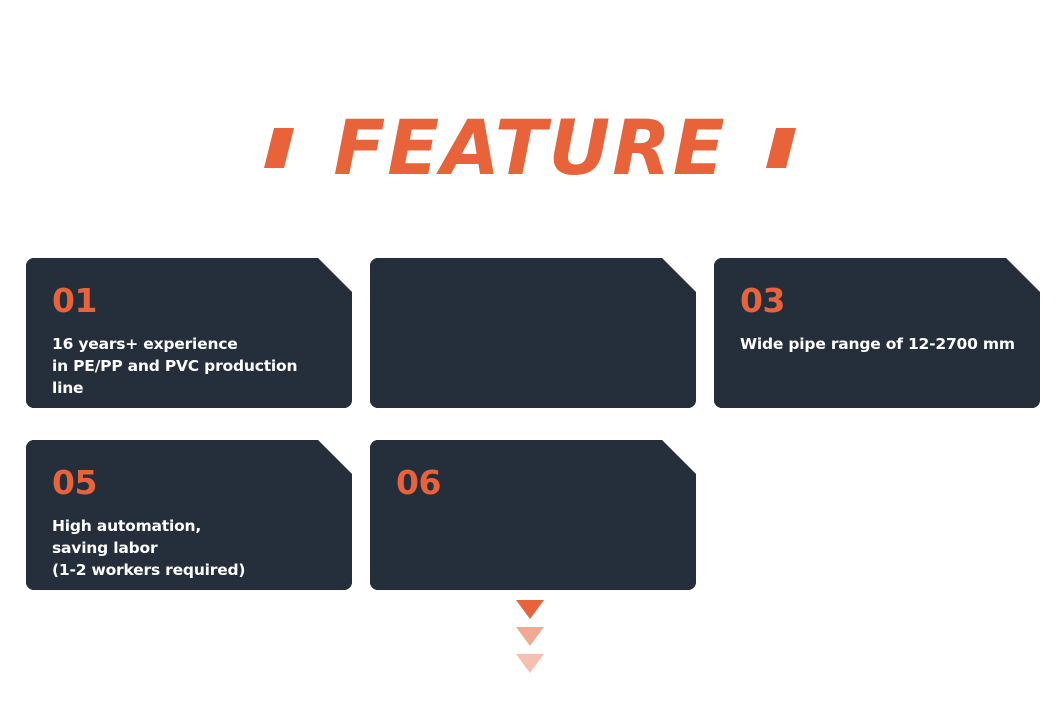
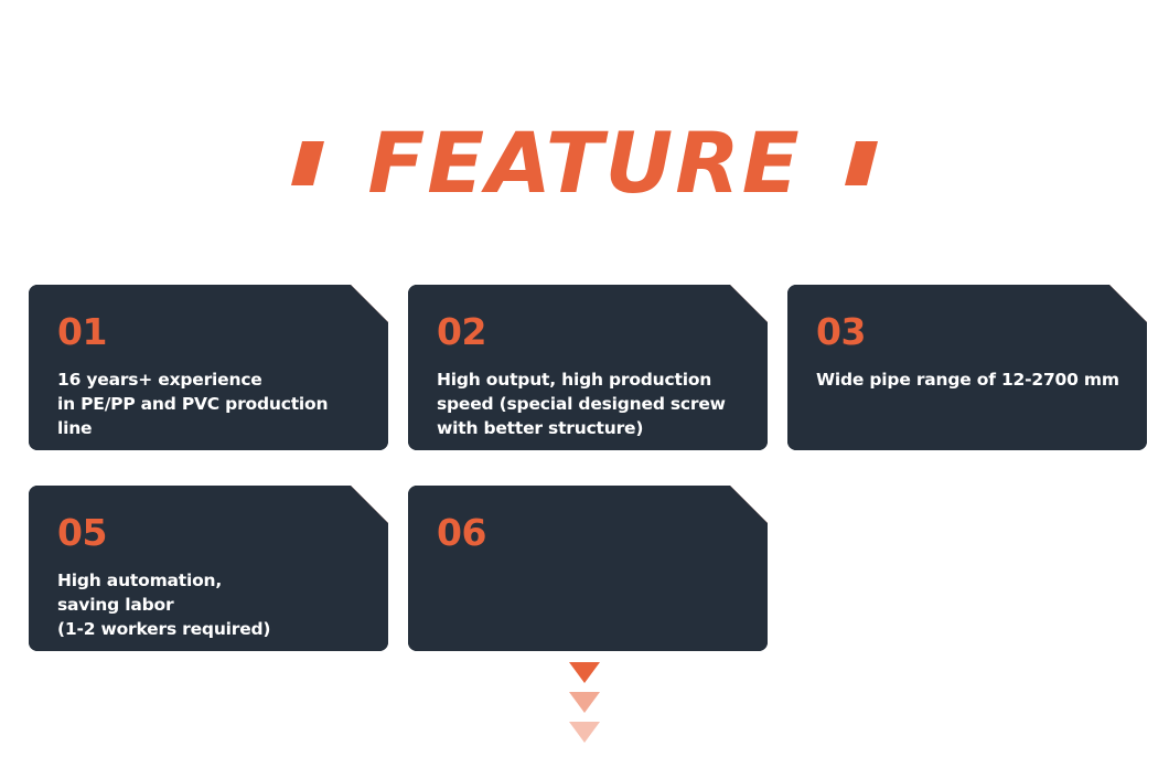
  FEATURE
  01
  16 years+ experience
  in PE/PP and PVC production line
+ 02
+ High output, high production
+ speed (special designed screw
+ with better structure)
  03
  Wide pipe range of 12-2700 mm
  05
  High automation,
  saving labor
  (1-2 workers required)
  06
